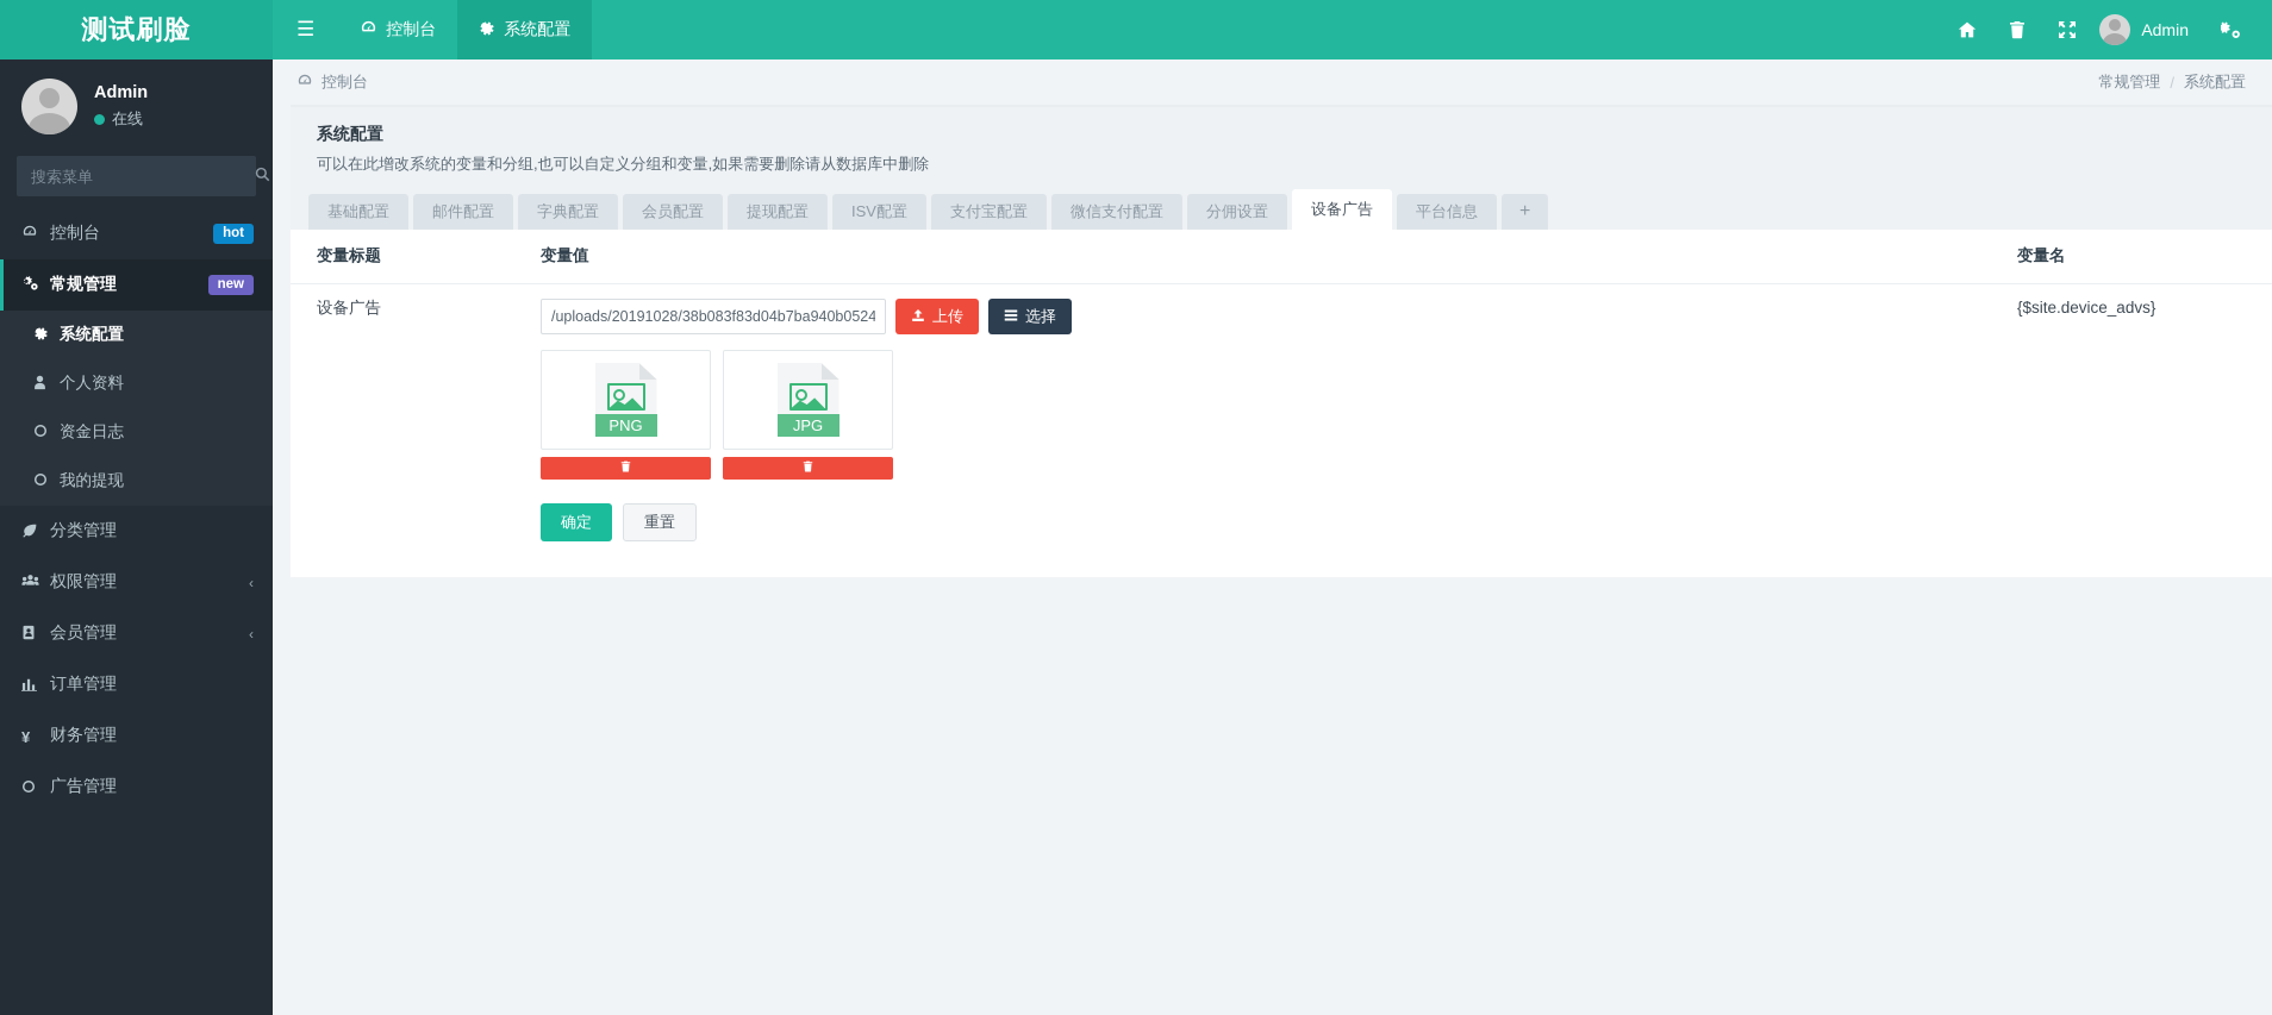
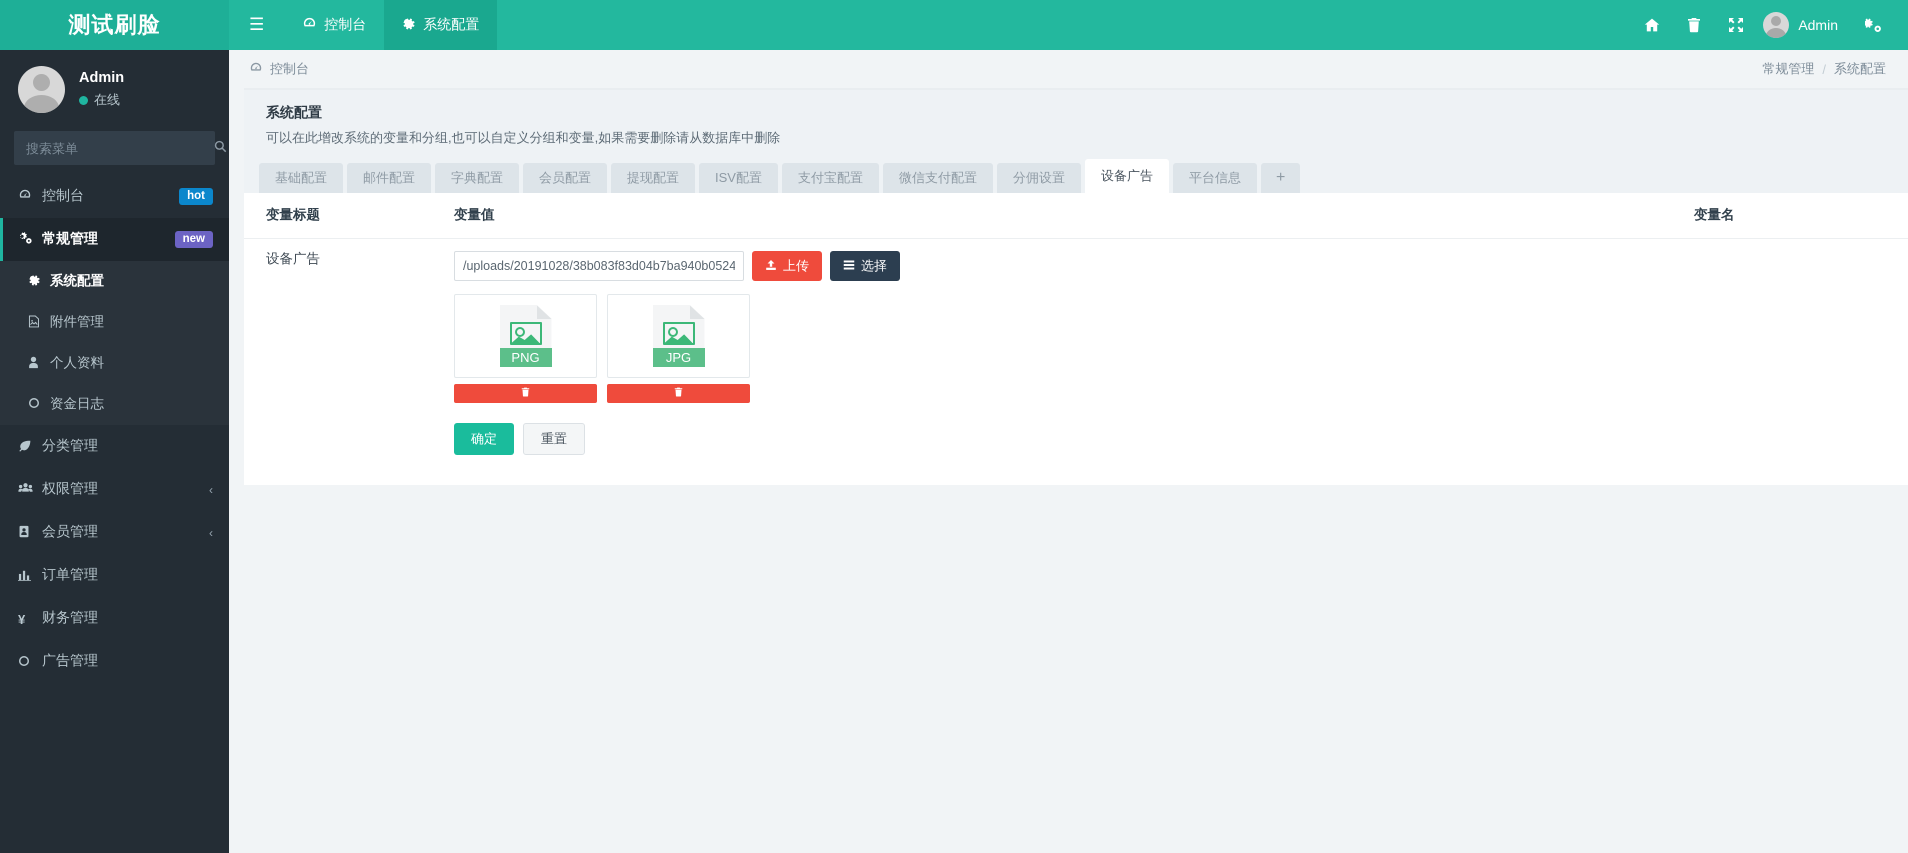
  测试刷脸
  ☰
  控制台
  系统配置
  Admin
  Admin
  在线
  搜索菜单
  控制台
  hot
  常规管理
  new
  系统配置
+ 附件管理
  个人资料
  资金日志
- 我的提现
  分类管理
  权限管理
  ‹
  会员管理
  ‹
  订单管理
  ¥
  财务管理
  广告管理
  控制台
  常规管理
  /
  系统配置
  系统配置
  可以在此增改系统的变量和分组,也可以自定义分组和变量,如果需要删除请从数据库中删除
  基础配置
  邮件配置
  字典配置
  会员配置
  提现配置
  ISV配置
  支付宝配置
  微信支付配置
  分佣设置
  设备广告
  平台信息
  +
  变量标题
  变量值
  变量名
  设备广告
  /uploads/20191028/38b083f83d04b7ba940b0524
  上传
  选择
  PNG
  JPG
  确定
  重置
- {$site.device_advs}
